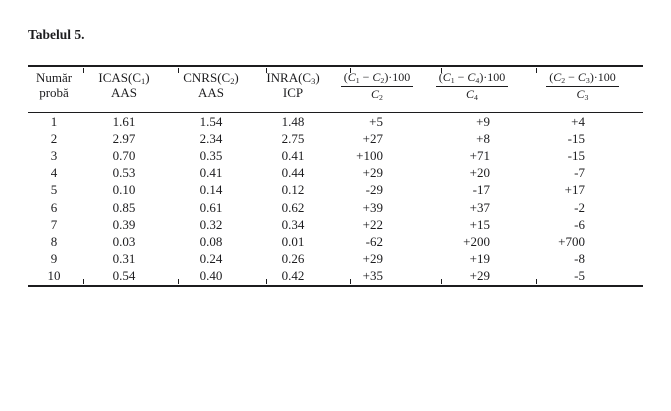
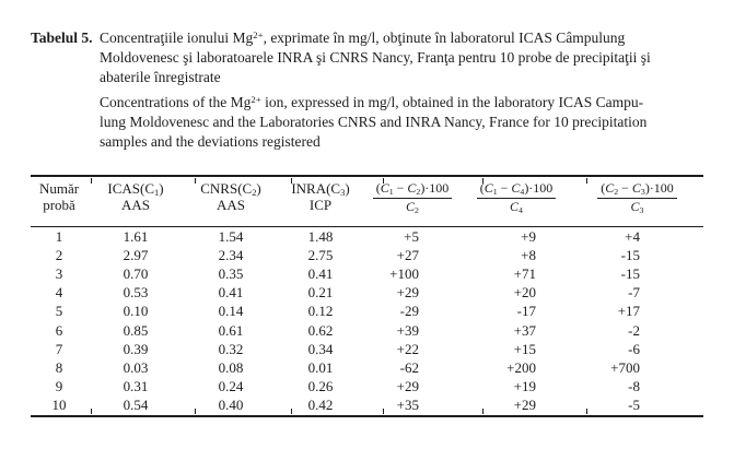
  Tabelul 5.
+ Concentraţiile ionului Mg2+, exprimate în mg/l, obţinute în laboratorul ICAS Câmpulung
+ Moldovenesc şi laboratoarele INRA şi CNRS Nancy, Franţa pentru 10 probe de precipitaţii şi
+ abaterile înregistrate
+ Concentrations of the Mg2+ ion, expressed in mg/l, obtained in the laboratory ICAS Campu-
+ lung Moldovenesc and the Laboratories CNRS and INRA Nancy, France for 10 precipitation
+ samples and the deviations registered
  Număr probă	ICAS(C1) AAS	CNRS(C2) AAS	INRA(C3) ICP	(C1 − C2)·100 C2	(C1 − C4)·100 C4	(C2 − C3)·100 C3
  1	1.61	1.54	1.48	+5	+9	+4
  2	2.97	2.34	2.75	+27	+8	-15
  3	0.70	0.35	0.41	+100	+71	-15
- 4	0.53	0.41	0.44	+29	+20	-7
+ 4	0.53	0.41	0.21	+29	+20	-7
  5	0.10	0.14	0.12	-29	-17	+17
  6	0.85	0.61	0.62	+39	+37	-2
  7	0.39	0.32	0.34	+22	+15	-6
  8	0.03	0.08	0.01	-62	+200	+700
  9	0.31	0.24	0.26	+29	+19	-8
  10	0.54	0.40	0.42	+35	+29	-5
